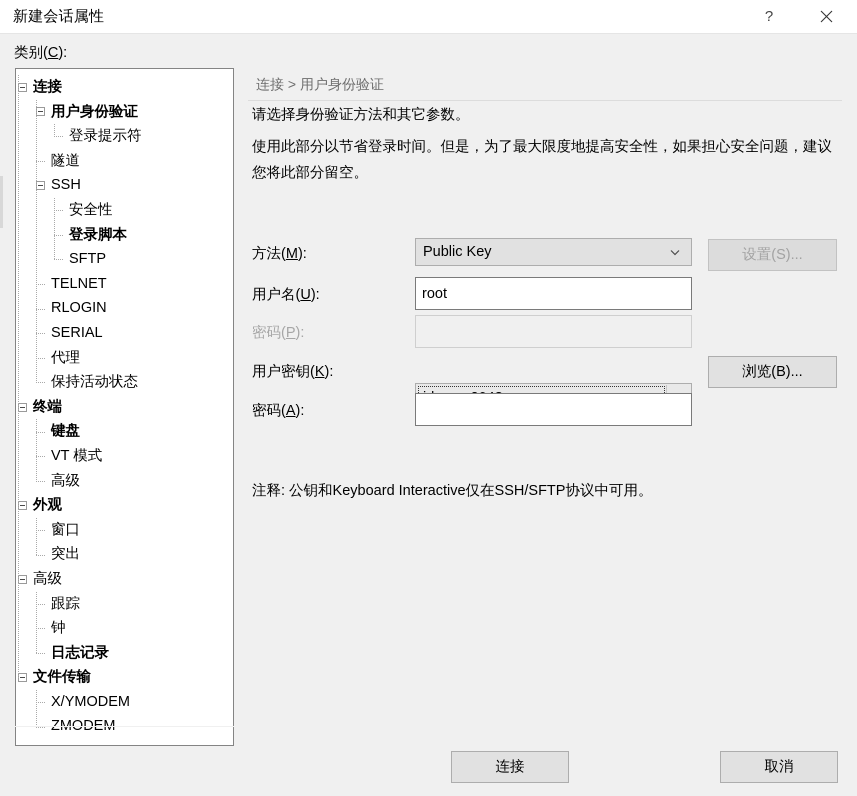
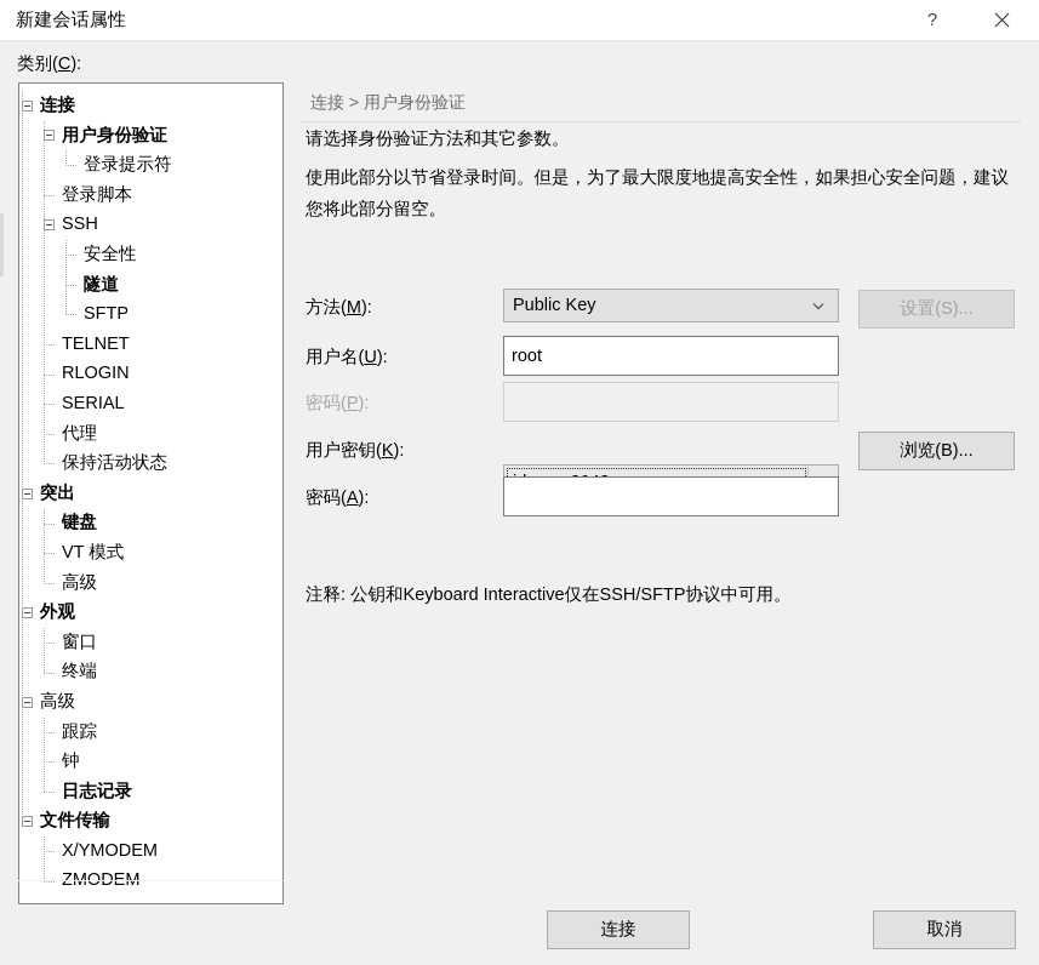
  新建会话属性
  ?
  类别(C):
  连接
  用户身份验证
  登录提示符
- 隧道
+ 登录脚本
  SSH
  安全性
- 登录脚本
+ 隧道
  SFTP
  TELNET
  RLOGIN
  SERIAL
  代理
  保持活动状态
- 终端
+ 突出
  键盘
  VT 模式
  高级
  外观
  窗口
- 突出
+ 终端
  高级
  跟踪
  钟
  日志记录
  文件传输
  X/YMODEM
  连接 > 用户身份验证
  请选择身份验证方法和其它参数。
  使用此部分以节省登录时间。但是，为了最大限度地提高安全性，如果担心安全问题，建议您将此部分留空。
  方法(M):
  Public Key
  设置(S)...
  用户名(U):
  root
  密码(P):
  用户密钥(K):
  浏览(B)...
  密码(A):
  注释: 公钥和Keyboard Interactive仅在SSH/SFTP协议中可用。
  连接
  取消
